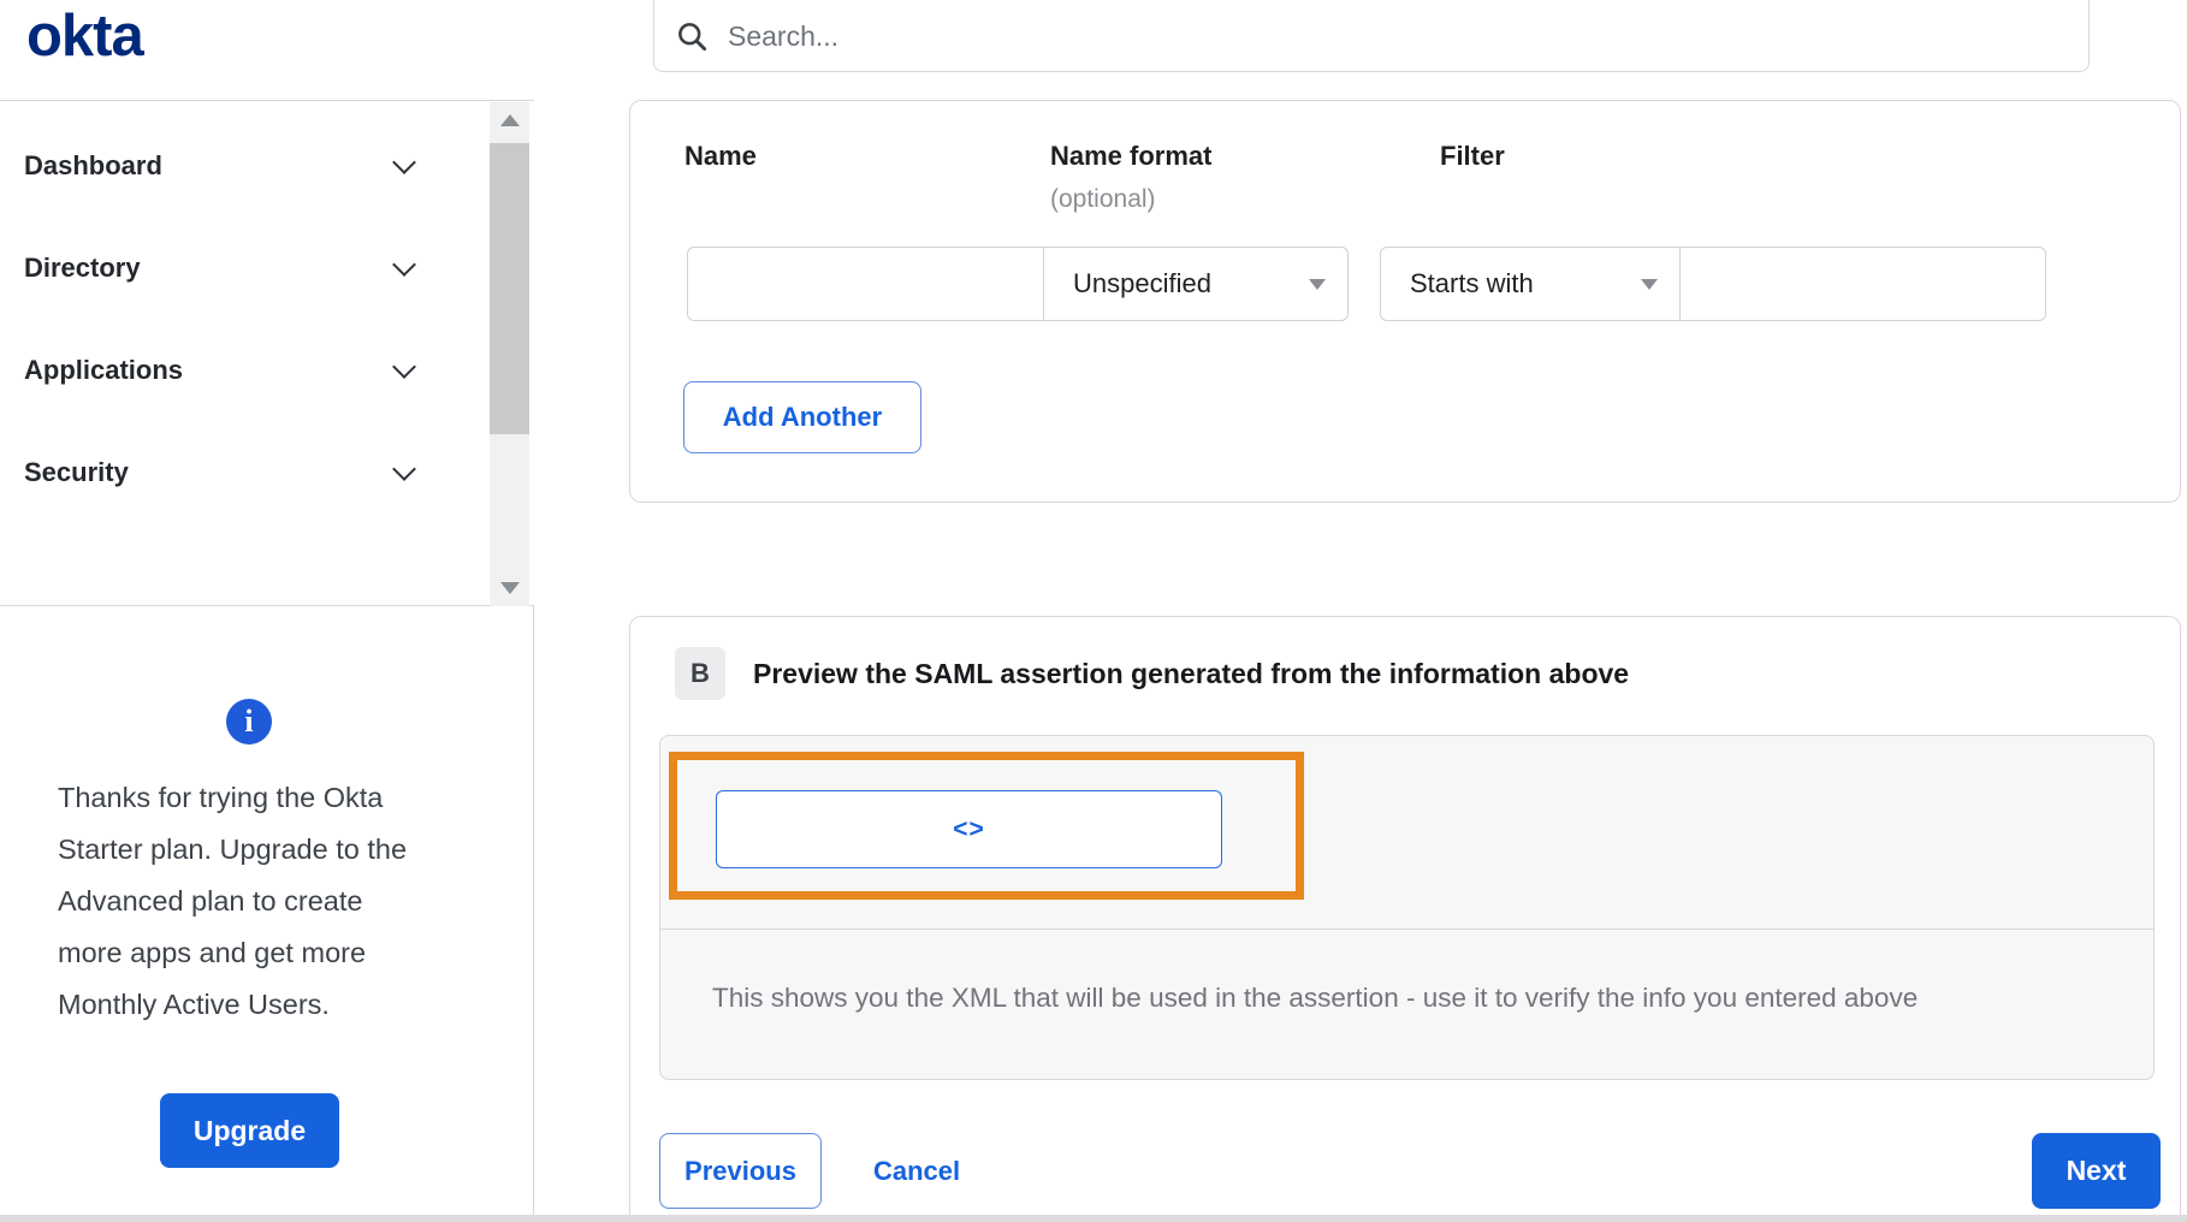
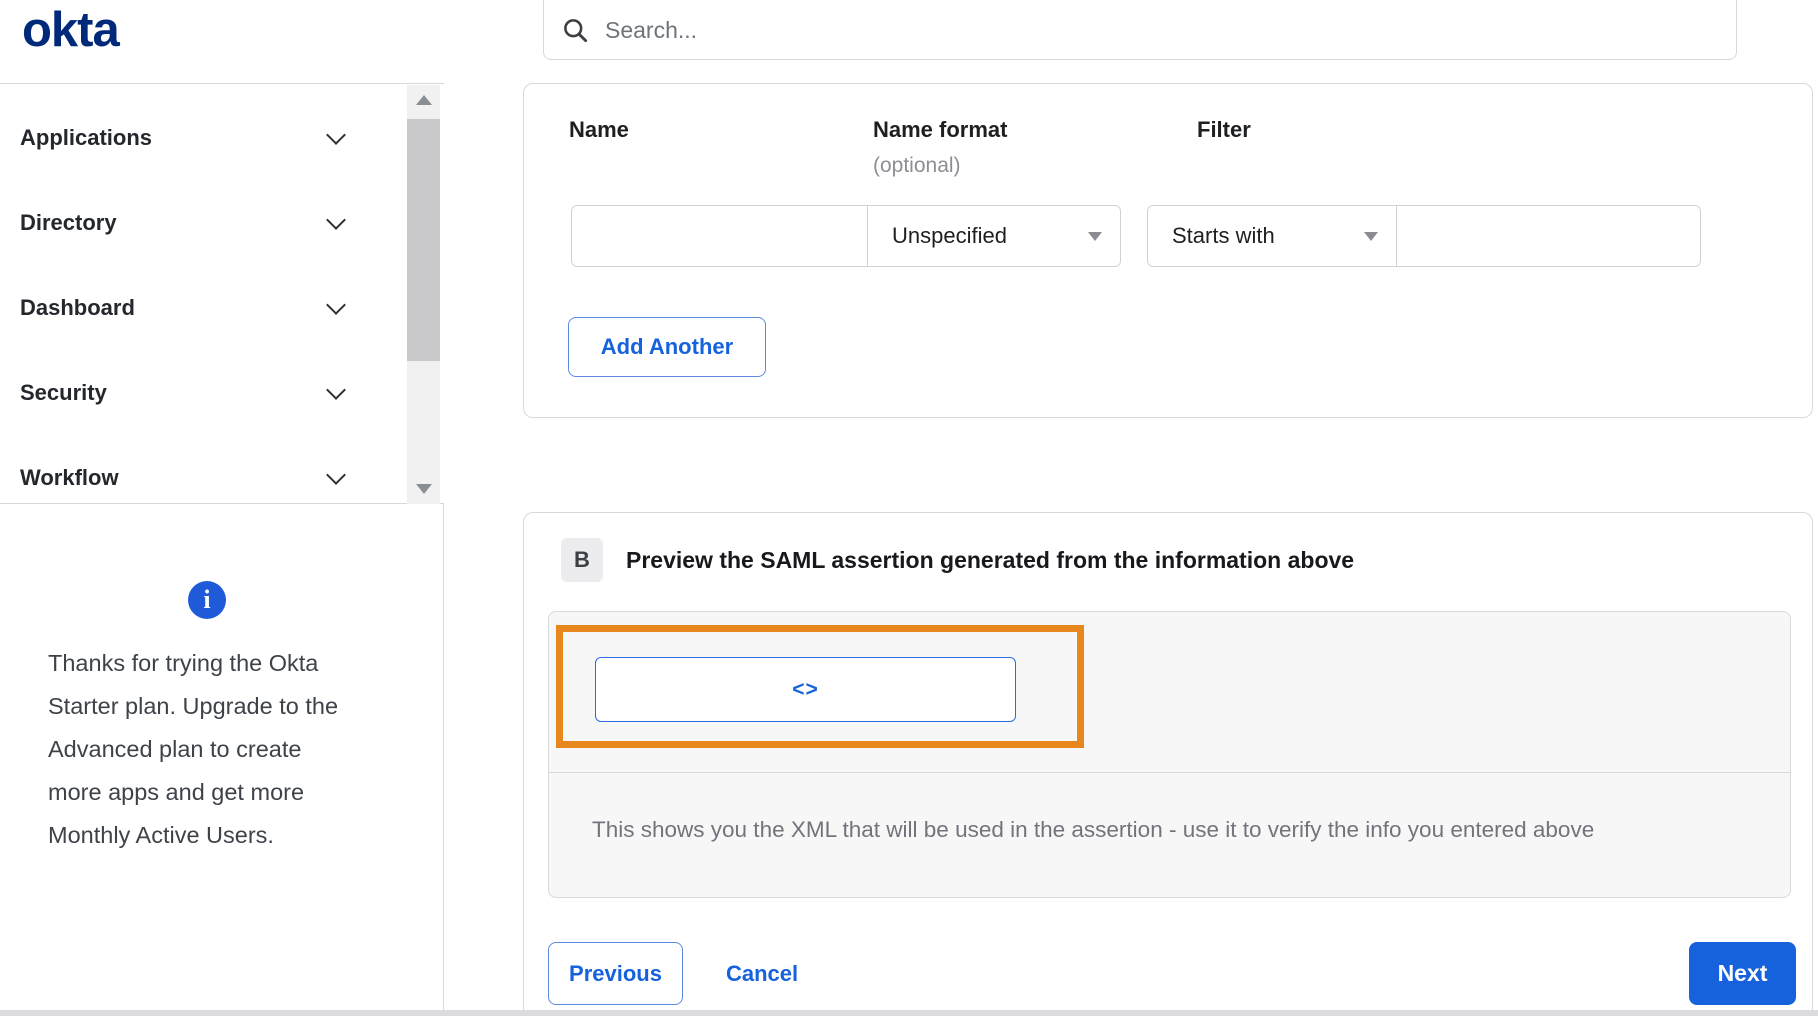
  okta
  Search...
- Dashboard
+ Applications
  Directory
- Applications
+ Dashboard
  Security
+ Workflow
  i
  Thanks for trying the Okta Starter plan. Upgrade to the Advanced plan to create more apps and get more Monthly Active Users.
- Upgrade
  Name
  Name format
  (optional)
  Filter
  Unspecified
  Starts with
  Add Another
  B
  Preview the SAML assertion generated from the information above
  <>
  This shows you the XML that will be used in the assertion - use it to verify the info you entered above
  Previous
  Cancel
  Next
